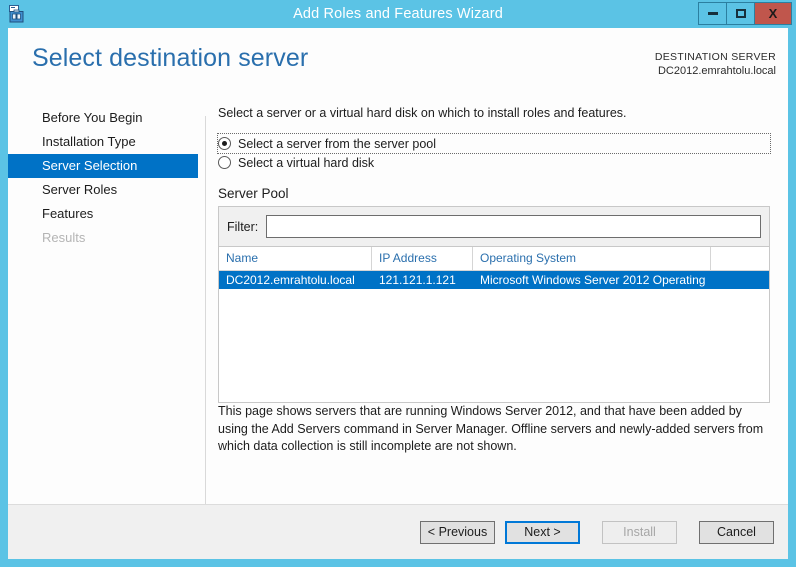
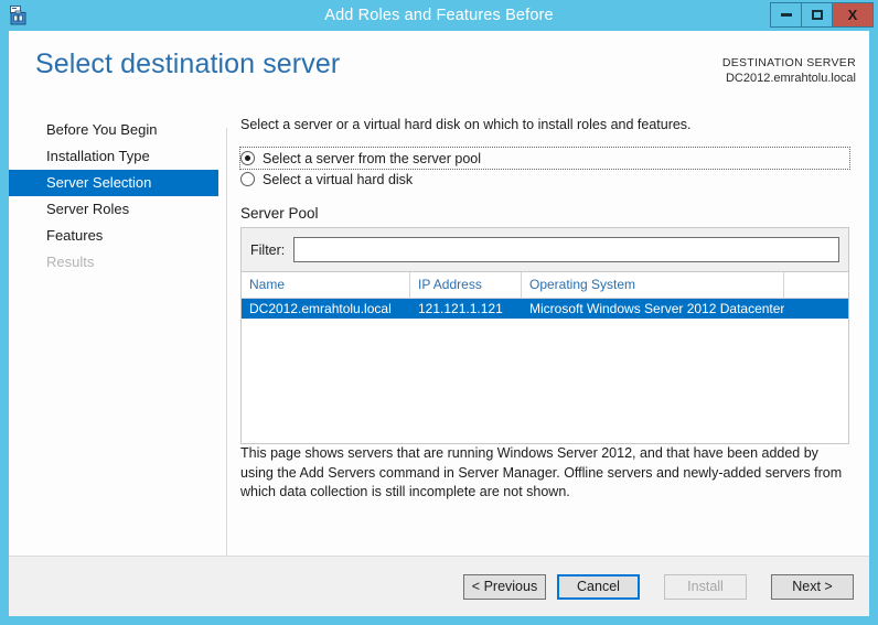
- Add Roles and Features Wizard
+ Add Roles and Features Before
  X
  Select destination server
  DESTINATION SERVER
  DC2012.emrahtolu.local
  Before You Begin
  Installation Type
  Server Selection
  Server Roles
  Features
  Results
  Select a server or a virtual hard disk on which to install roles and features.
  Select a server from the server pool
  Select a virtual hard disk
  Server Pool
  Filter:
  Name
  IP Address
  Operating System
  DC2012.emrahtolu.local
  121.121.1.121
- Microsoft Windows Server 2012 Operating
+ Microsoft Windows Server 2012 Datacenter
  This page shows servers that are running Windows Server 2012, and that have been added by using the Add Servers command in Server Manager. Offline servers and newly-added servers from which data collection is still incomplete are not shown.
  < Previous
- Next >
+ Cancel
  Install
- Cancel
+ Next >
